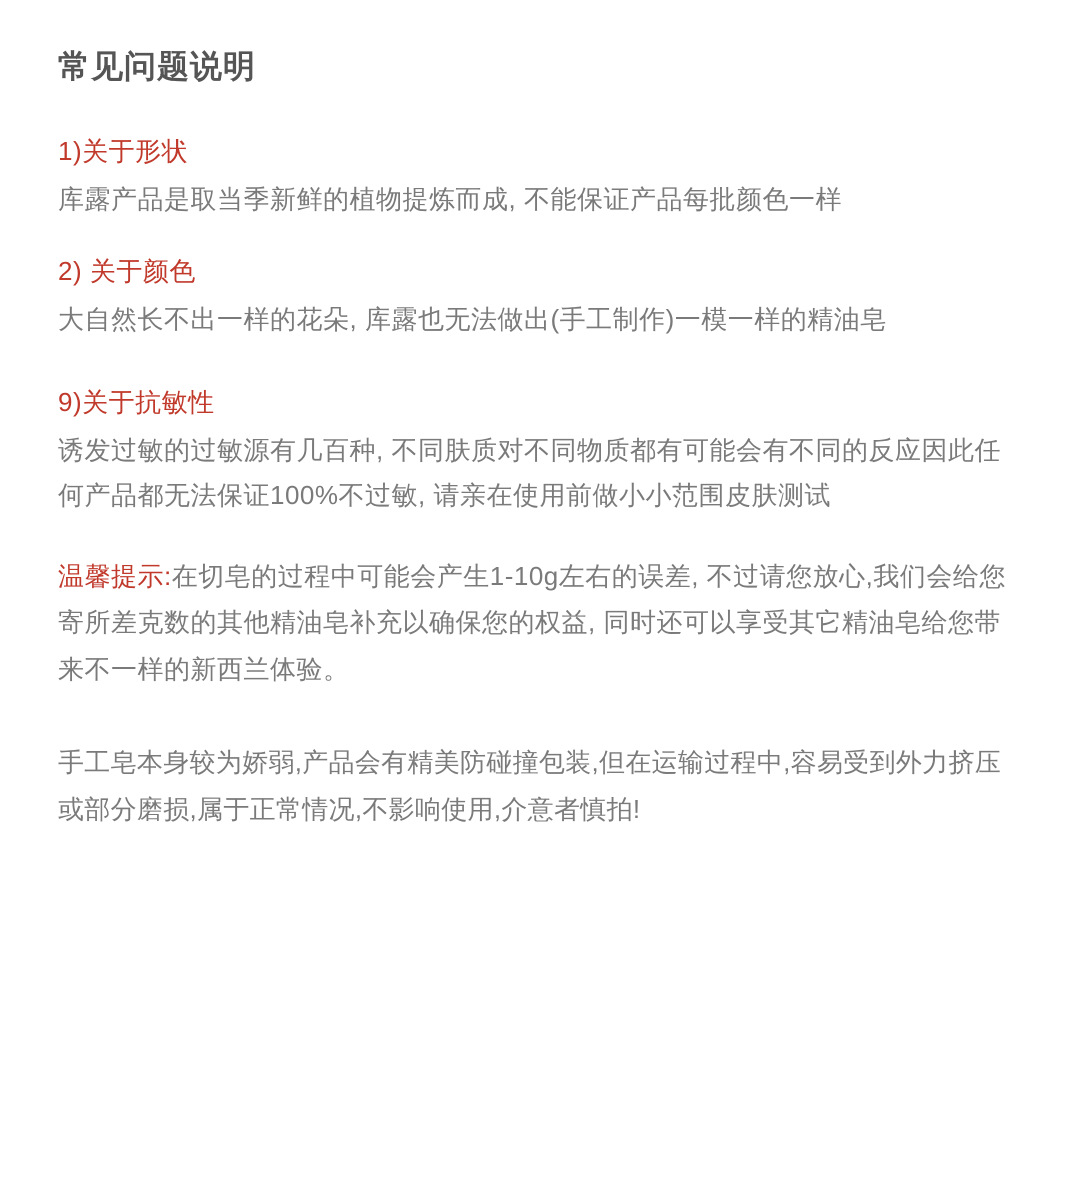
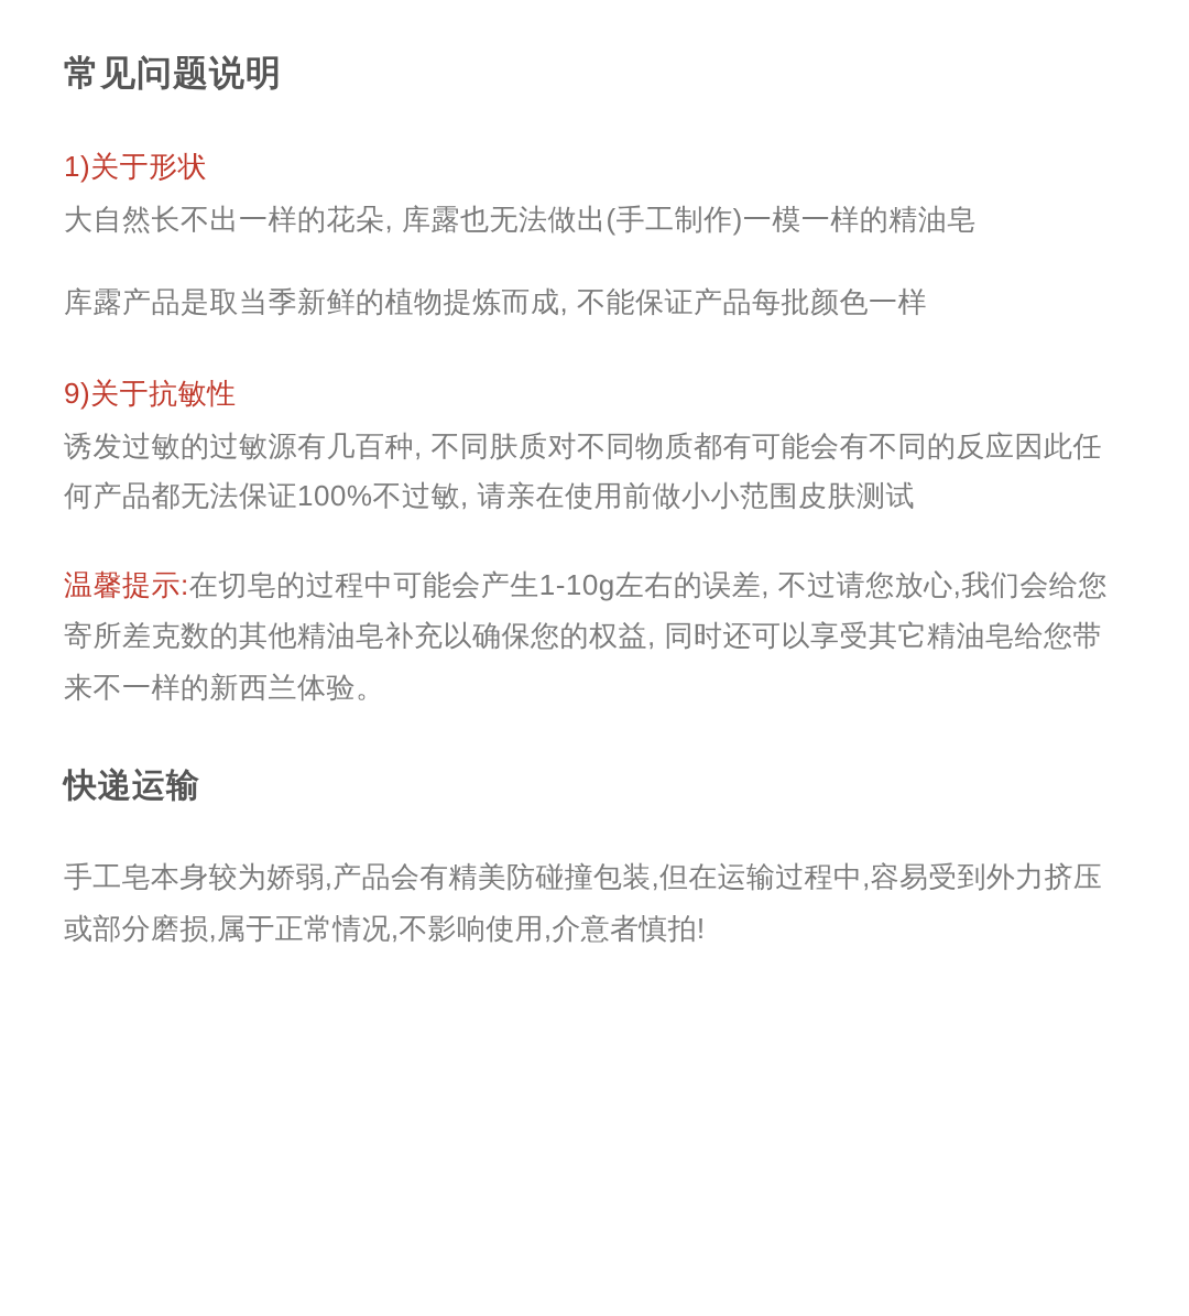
  常见问题说明
  1)关于形状
- 库露产品是取当季新鲜的植物提炼而成, 不能保证产品每批颜色一样
+ 大自然长不出一样的花朵, 库露也无法做出(手工制作)一模一样的精油皂
- 2) 关于颜色
- 大自然长不出一样的花朵, 库露也无法做出(手工制作)一模一样的精油皂
+ 库露产品是取当季新鲜的植物提炼而成, 不能保证产品每批颜色一样
  9)关于抗敏性
  诱发过敏的过敏源有几百种, 不同肤质对不同物质都有可能会有不同的反应因此任何产品都无法保证100%不过敏, 请亲在使用前做小小范围皮肤测试
  温馨提示:在切皂的过程中可能会产生1-10g左右的误差, 不过请您放心,我们会给您寄所差克数的其他精油皂补充以确保您的权益, 同时还可以享受其它精油皂给您带来不一样的新西兰体验。
+ 快递运输
  手工皂本身较为娇弱,产品会有精美防碰撞包装,但在运输过程中,容易受到外力挤压或部分磨损,属于正常情况,不影响使用,介意者慎拍!
